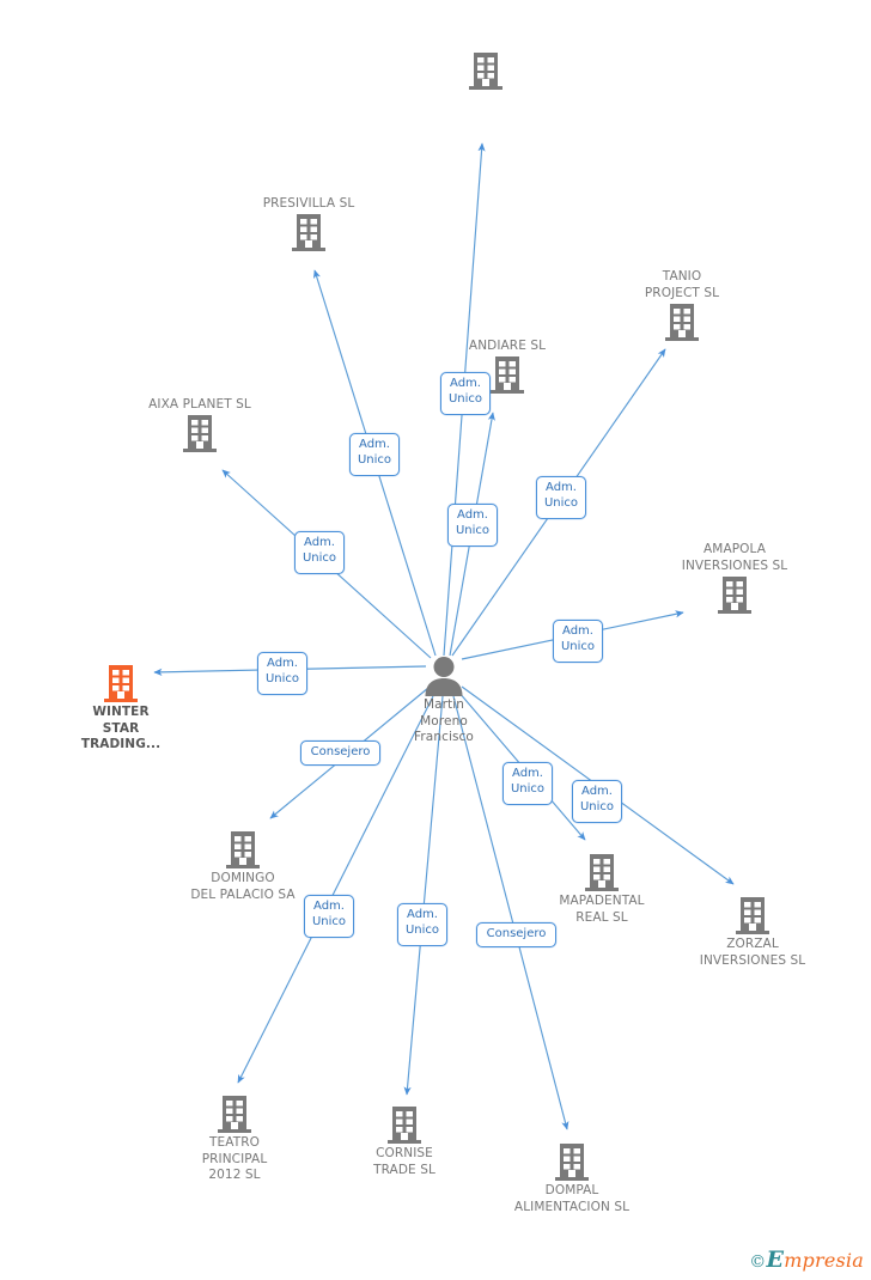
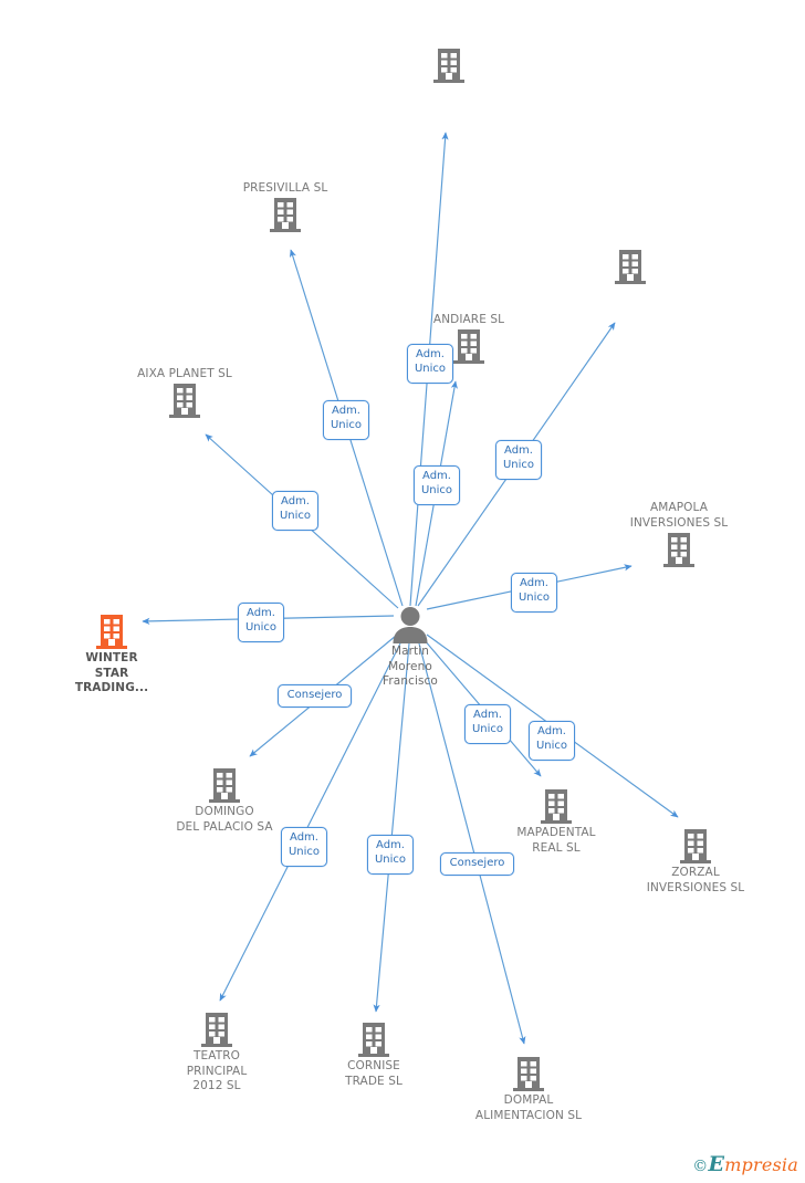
  Martin
  Moreno
  Francisco
  PRESIVILLA SL
- TANIO
- PROJECT SL
  ANDIARE SL
  AIXA PLANET SL
  AMAPOLA
  INVERSIONES SL
  WINTER
  STAR
  TRADING...
  DOMINGO
  DEL PALACIO SA
  MAPADENTAL
  REAL SL
  ZORZAL
  INVERSIONES SL
  TEATRO
  PRINCIPAL
  2012 SL
  CORNISE
  TRADE SL
  DOMPAL
  ALIMENTACION SL
  Adm.
  Unico
  Adm.
  Unico
  Adm.
  Unico
  Adm.
  Unico
  Adm.
  Unico
  Adm.
  Unico
  Adm.
  Unico
  Consejero
  Adm.
  Unico
  Adm.
  Unico
  Adm.
  Unico
  Adm.
  Unico
  Consejero
  ©Empresia
